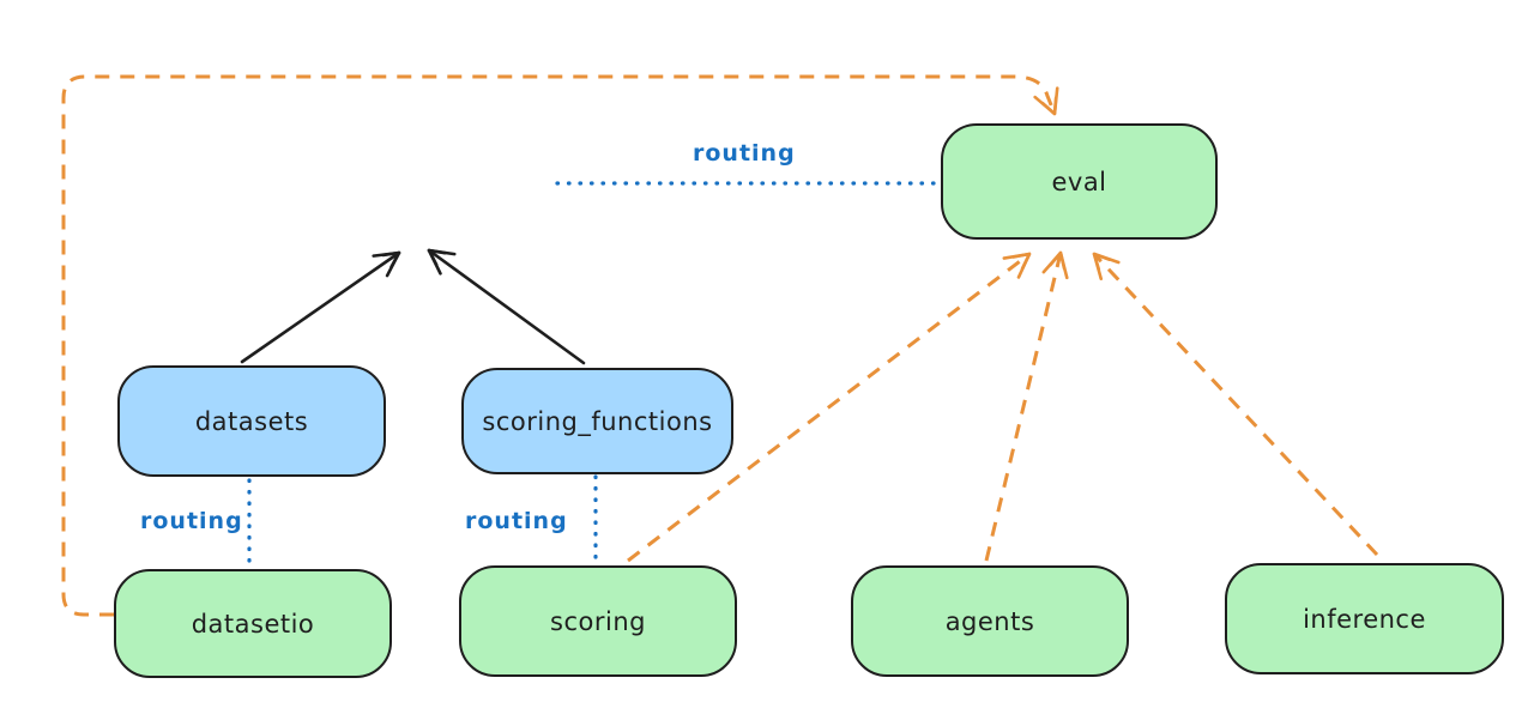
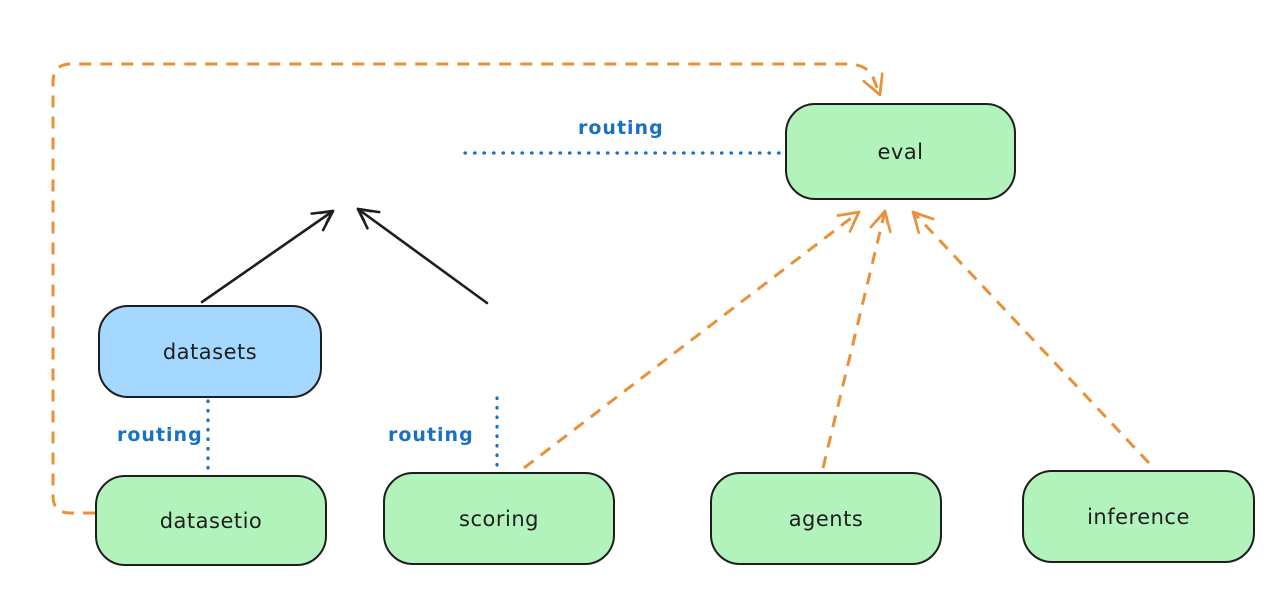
  eval
  datasets
- scoring_functions
  datasetio
  scoring
  agents
  inference
  routing
  routing
  routing
